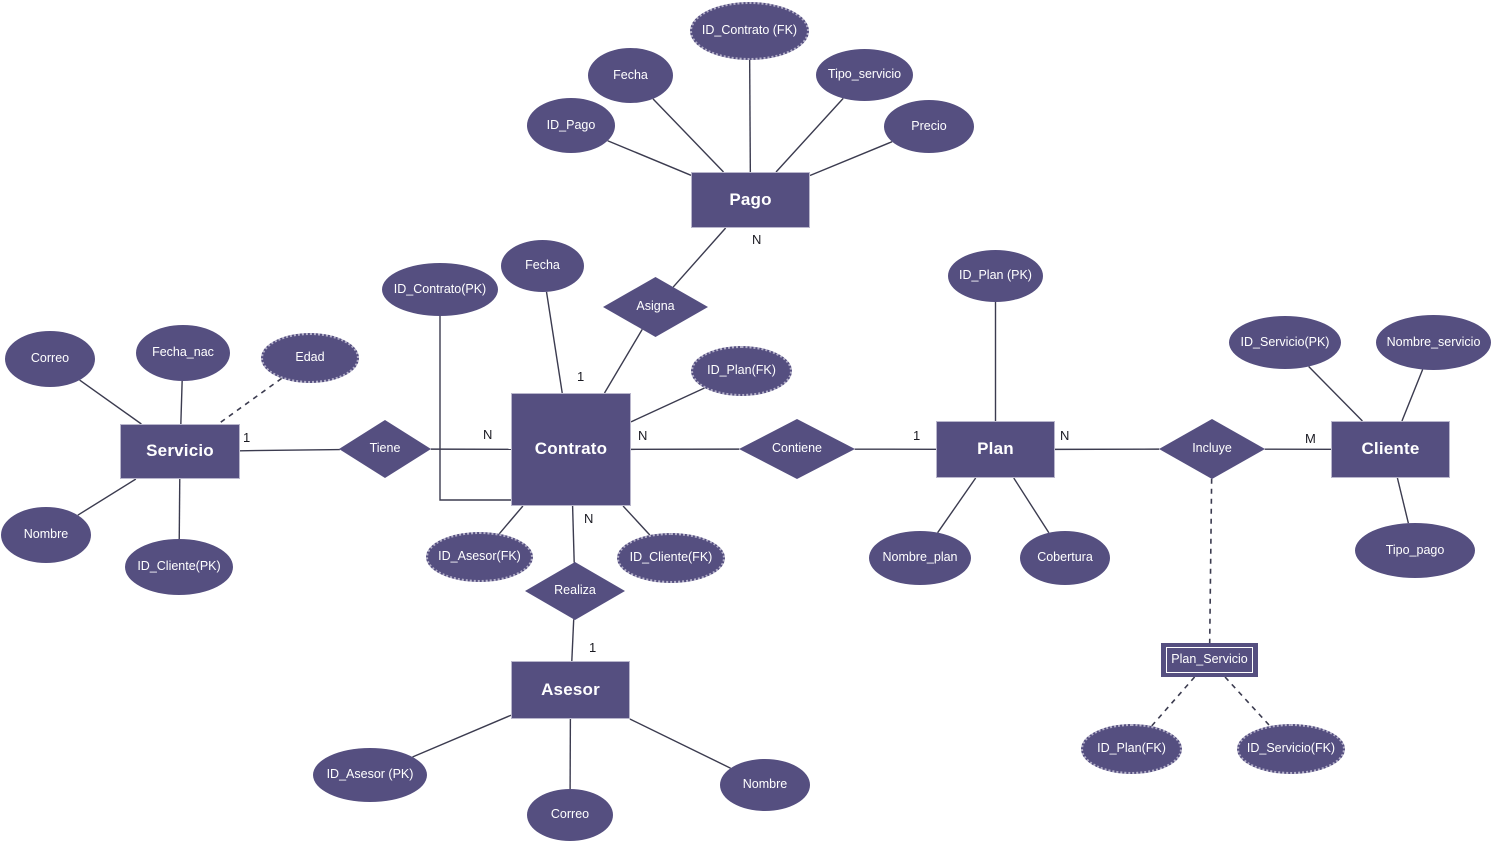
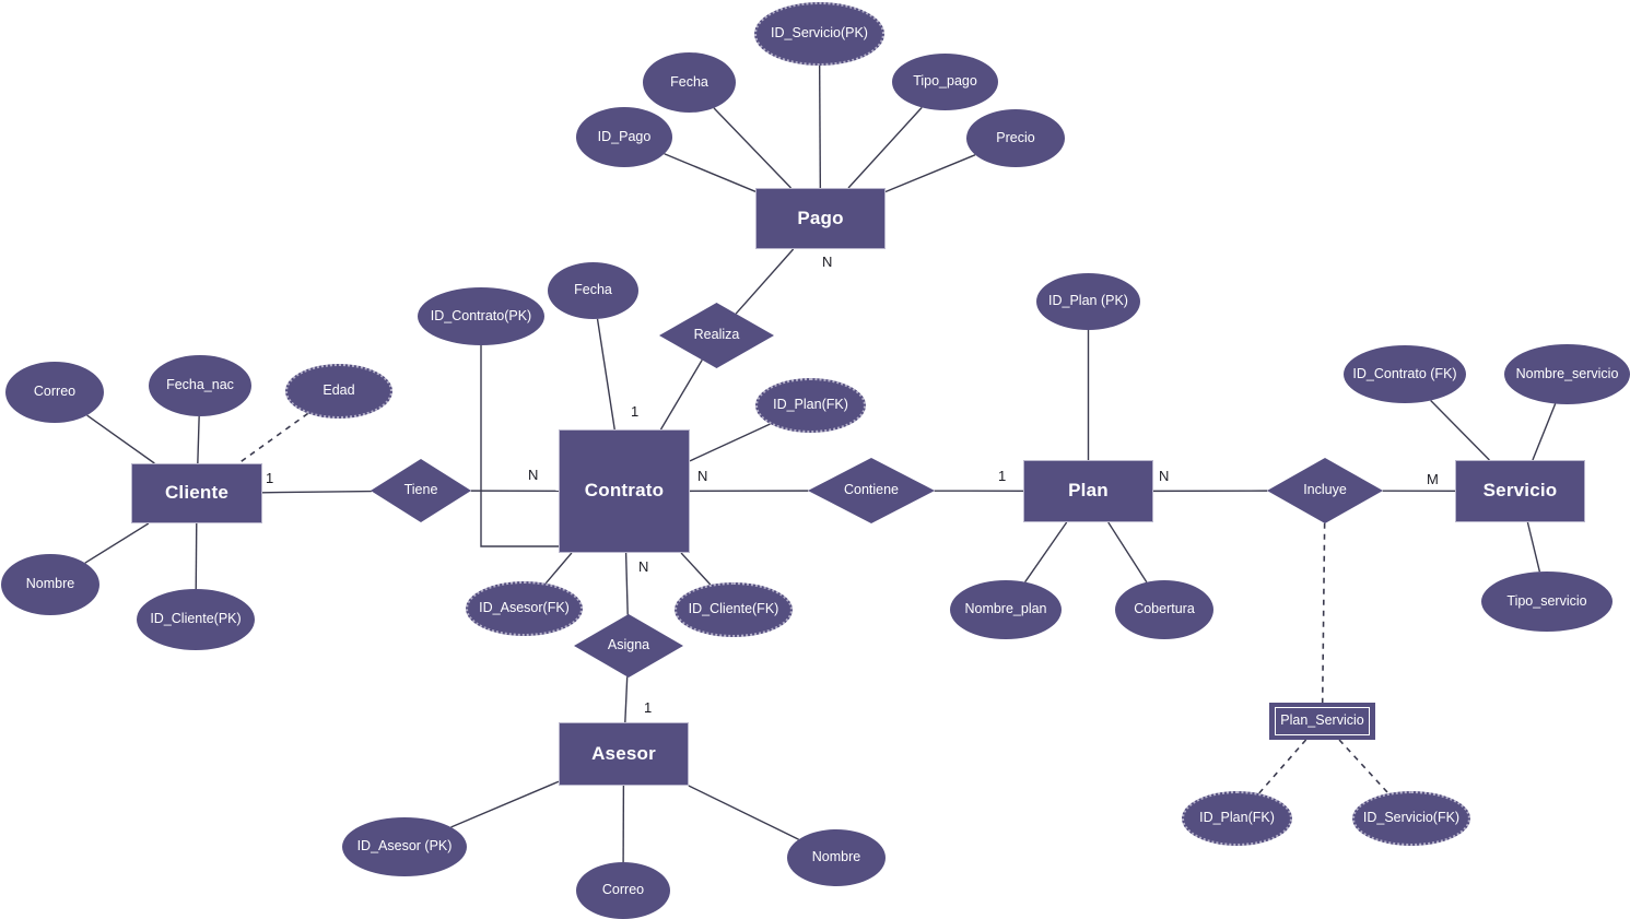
- Servicio
+ Cliente
  Contrato
  Pago
  Plan
- Cliente
+ Servicio
  Asesor
  Plan_Servicio
  Tiene
- Asigna
+ Realiza
  Contiene
  Incluye
- Realiza
+ Asigna
  Correo
  Fecha_nac
  Edad
  Nombre
  ID_Cliente(PK)
  ID_Contrato(PK)
  Fecha
  ID_Plan(FK)
  ID_Asesor(FK)
  ID_Cliente(FK)
  ID_Pago
  Fecha
- ID_Contrato (FK)
+ ID_Servicio(PK)
- Tipo_servicio
+ Tipo_pago
  Precio
  ID_Plan (PK)
  Nombre_plan
  Cobertura
- ID_Servicio(PK)
+ ID_Contrato (FK)
  Nombre_servicio
- Tipo_pago
+ Tipo_servicio
  ID_Asesor (PK)
  Correo
  Nombre
  ID_Plan(FK)
  ID_Servicio(FK)
  N
  1
  1
  N
  N
  1
  N
  M
  N
  1
